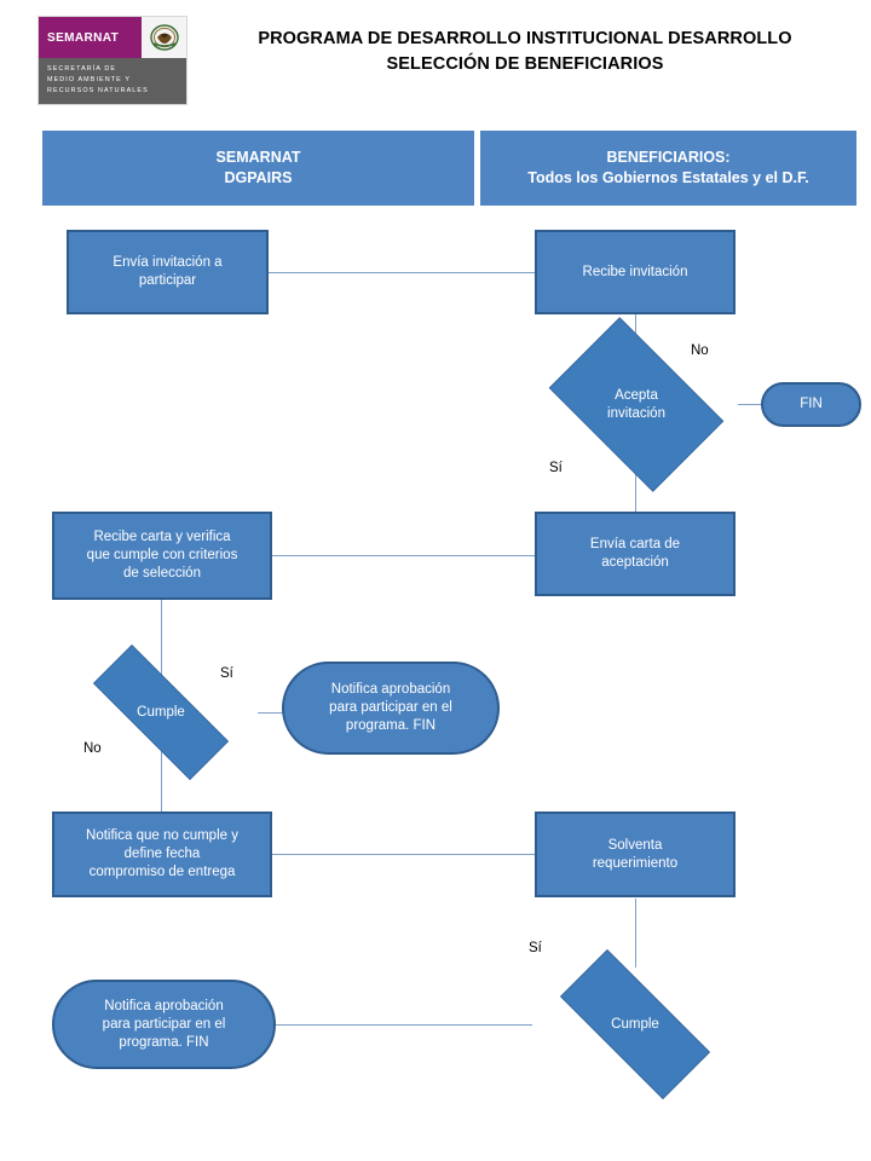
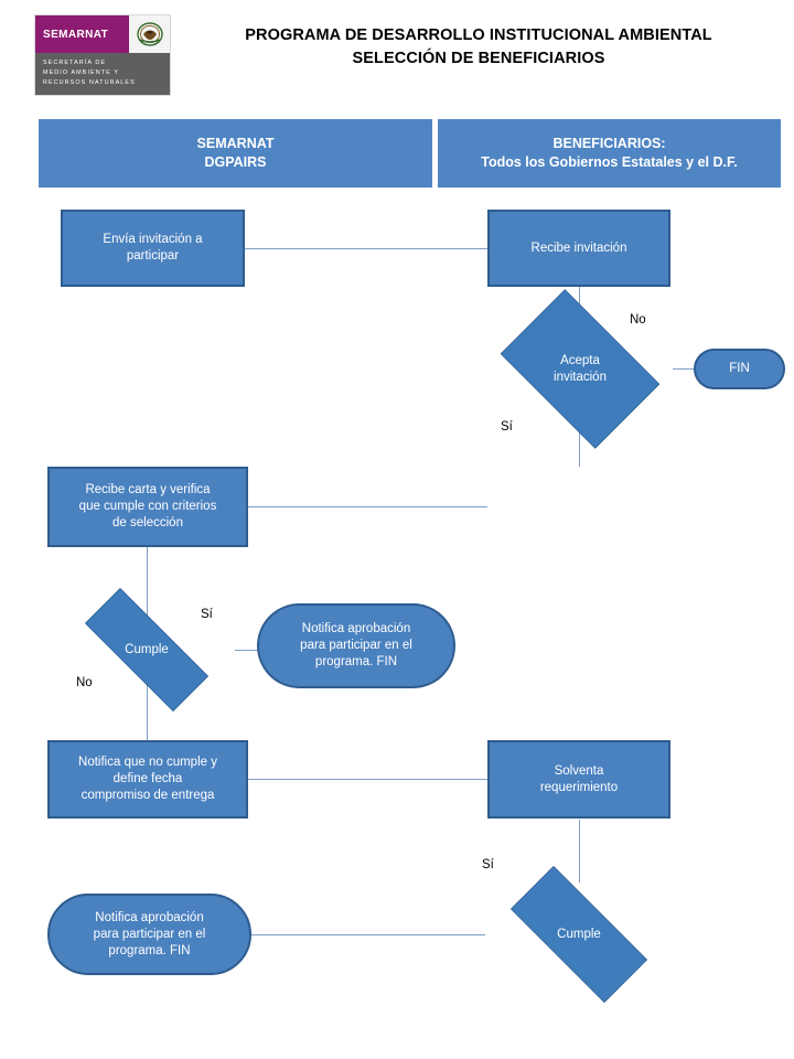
  SEMARNAT
- PROGRAMA DE DESARROLLO INSTITUCIONAL DESARROLLO
+ PROGRAMA DE DESARROLLO INSTITUCIONAL AMBIENTAL
  SELECCIÓN DE BENEFICIARIOS
  SEMARNAT
  DGPAIRS
  BENEFICIARIOS:
  Todos los Gobiernos Estatales y el D.F.
  Envía invitación a
  participar
  Recibe invitación
  Acepta
  invitación
  FIN
- Envía carta de
- aceptación
  Recibe carta y verifica
  que cumple con criterios
  de selección
  Cumple
  Notifica aprobación
  para participar en el
  programa. FIN
  Notifica que no cumple y
  define fecha
  compromiso de entrega
  Solventa
  requerimiento
  Cumple
  Notifica aprobación
  para participar en el
  programa. FIN
  No
  Sí
  Sí
  No
  Sí
